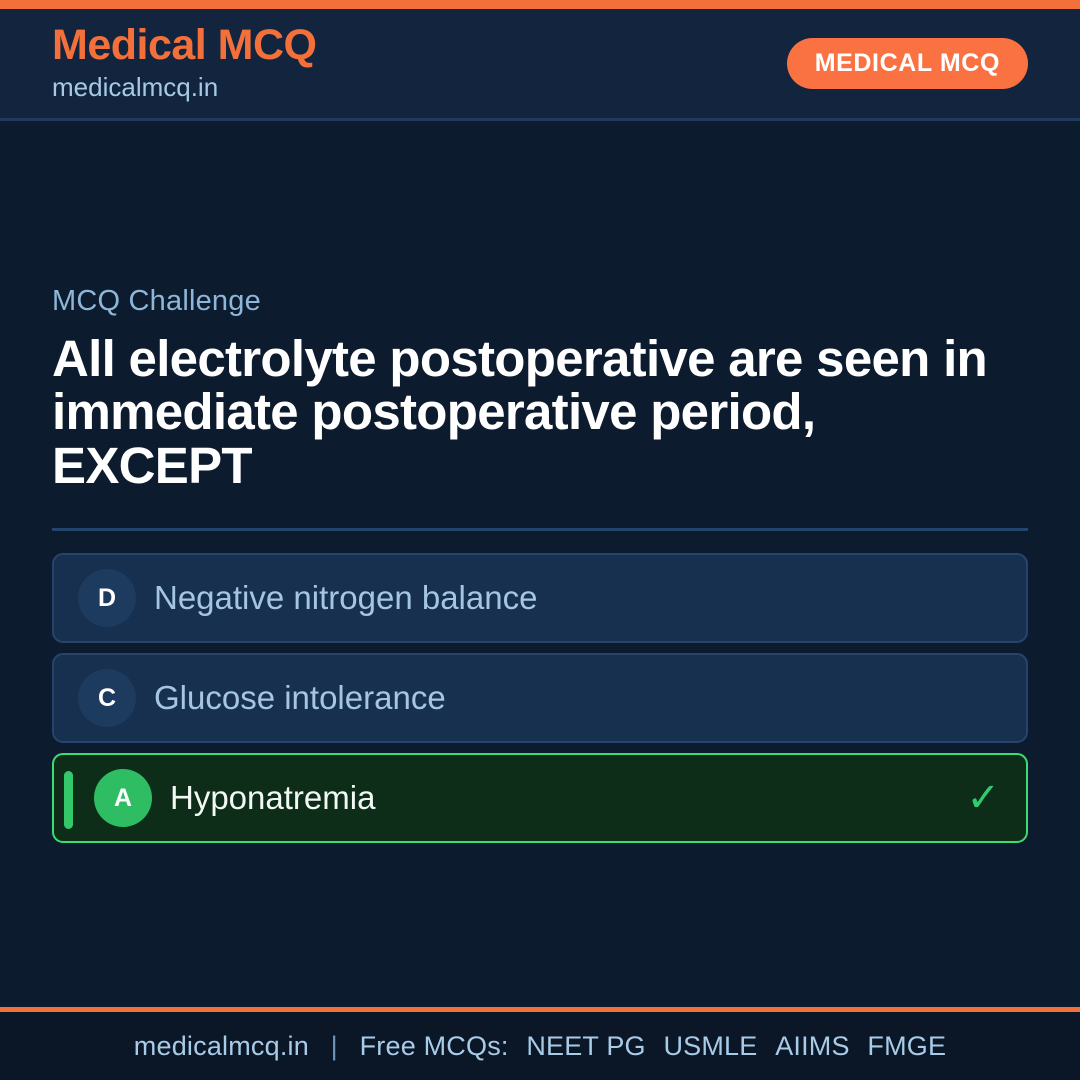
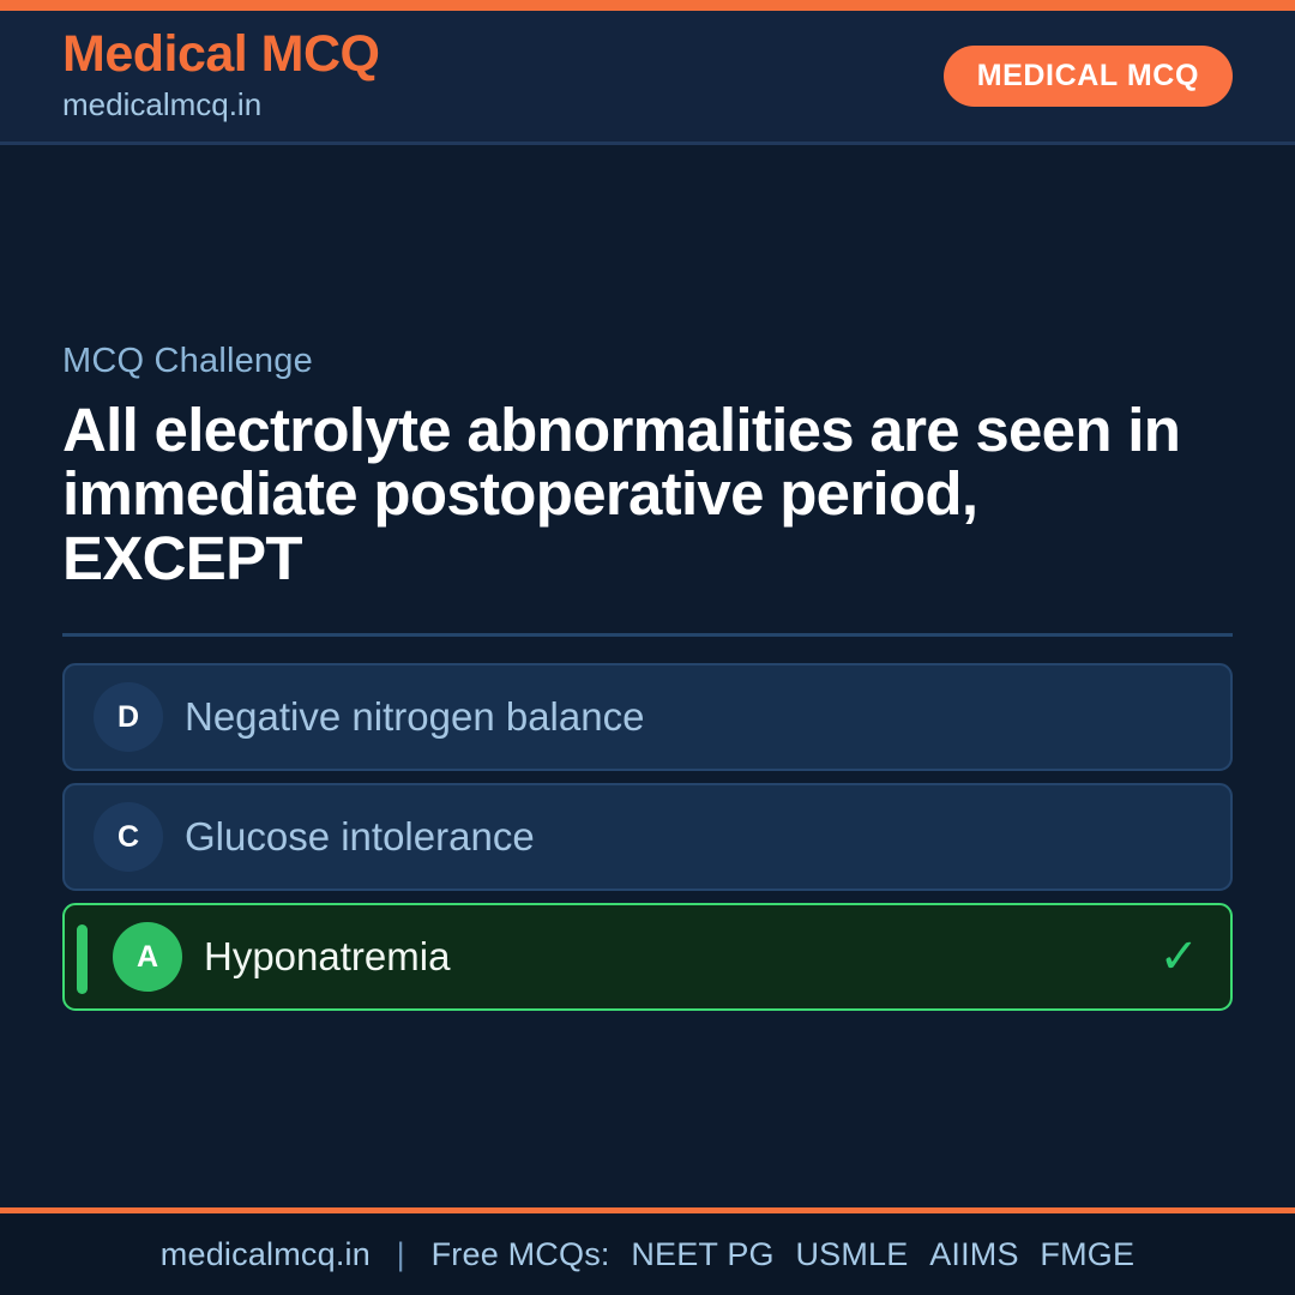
  Medical MCQ
  medicalmcq.in
  MEDICAL MCQ
  MCQ Challenge
- All electrolyte postoperative are seen in immediate postoperative period, EXCEPT
+ All electrolyte abnormalities are seen in immediate postoperative period, EXCEPT
  D
  Negative nitrogen balance
  C
  Glucose intolerance
  A
  Hyponatremia
  ✓
  medicalmcq.in | Free MCQs: NEET PG USMLE AIIMS FMGE
